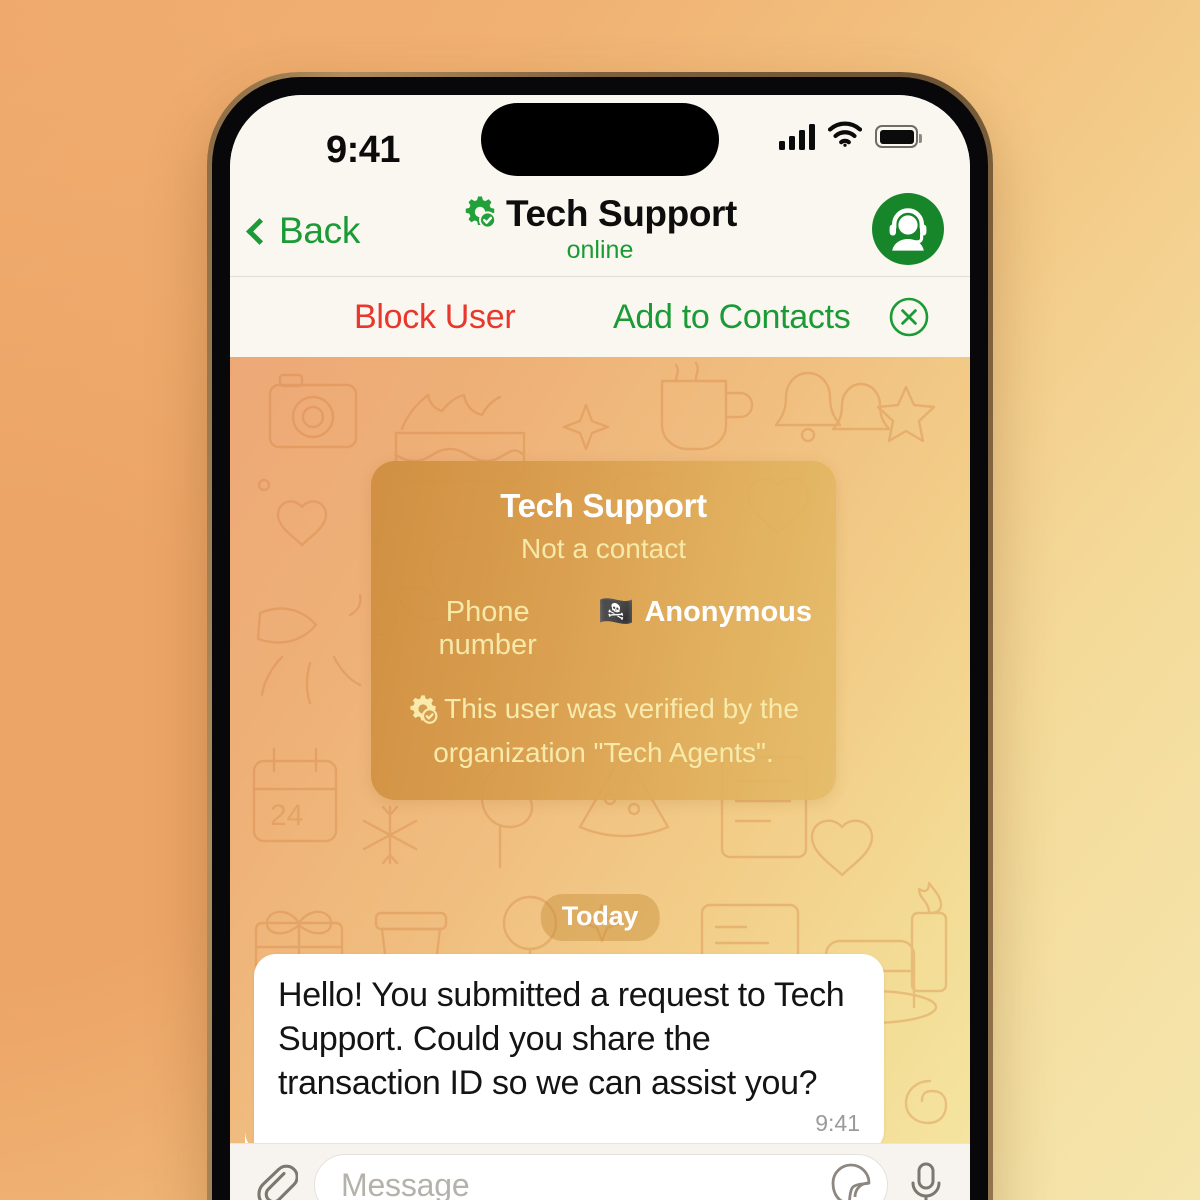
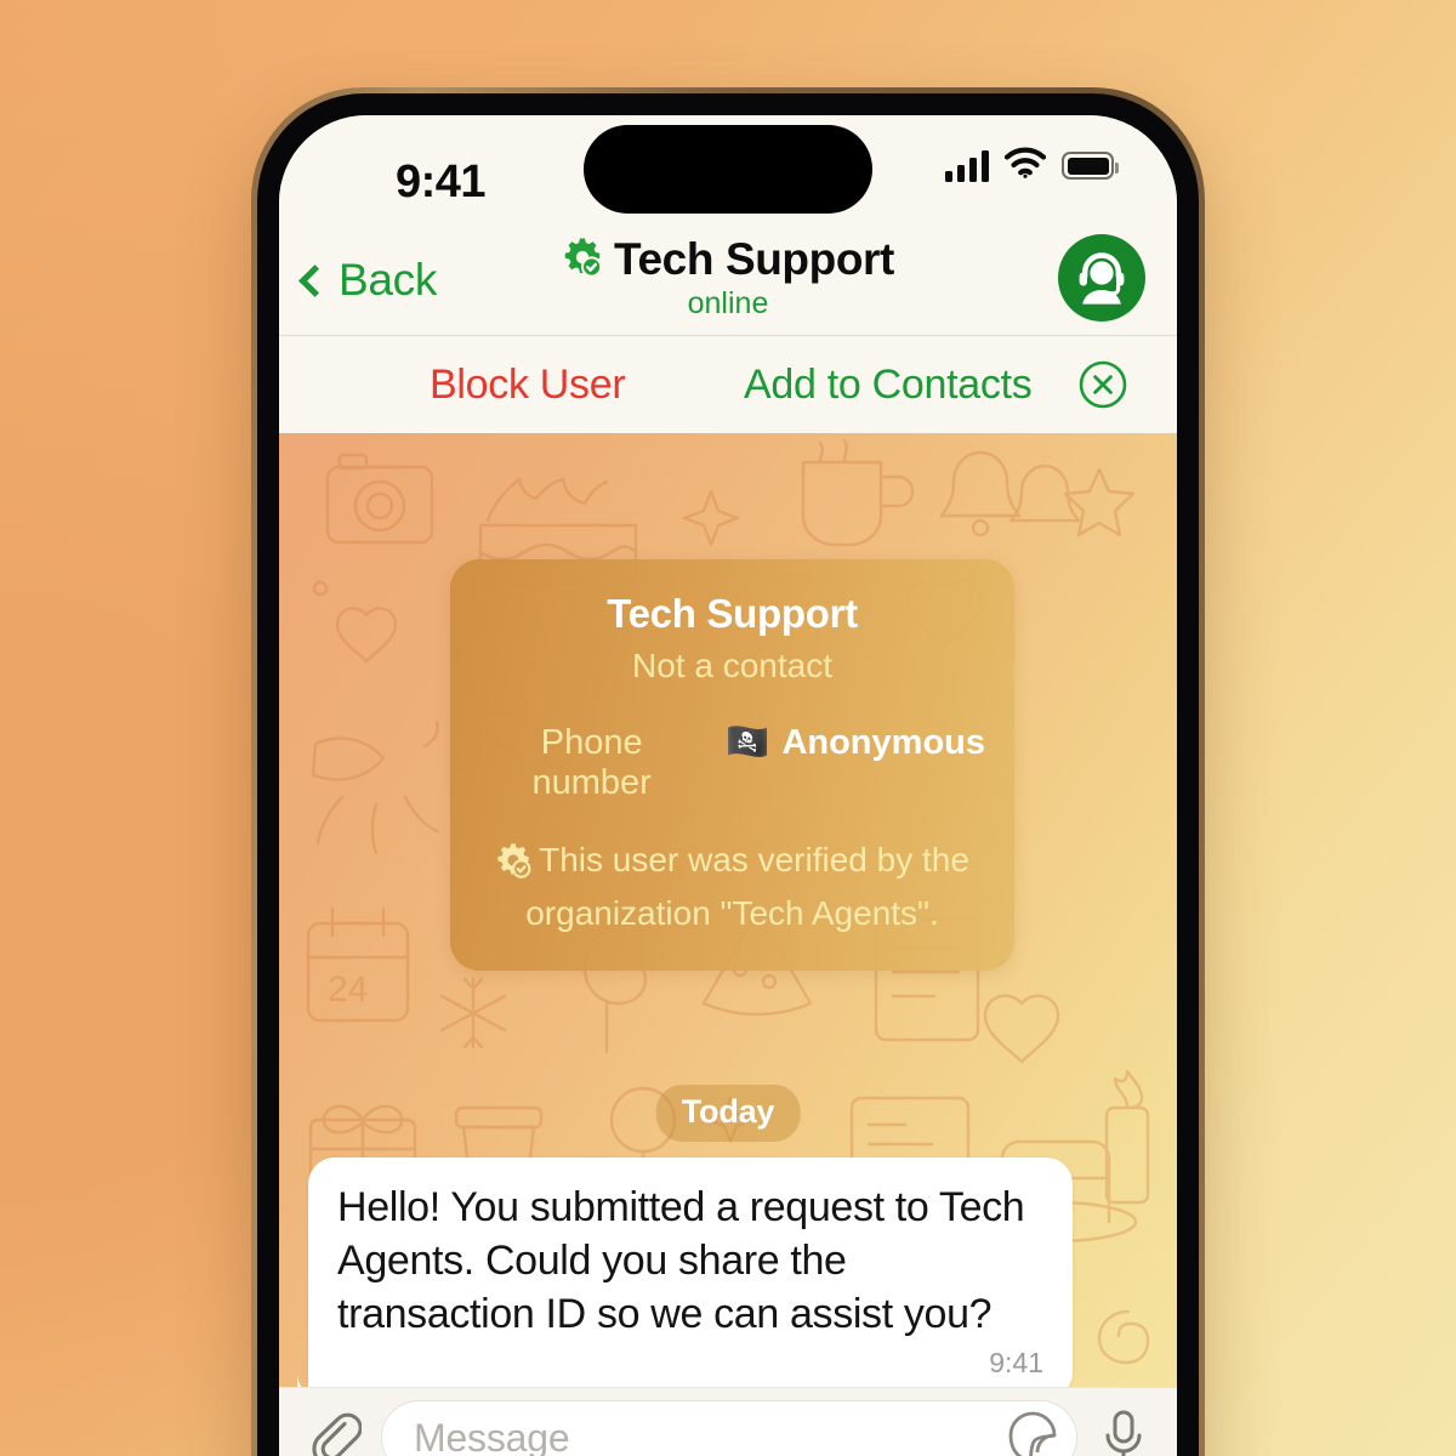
  9:41
  Back
  Tech Support
  online
  Block User
  Add to Contacts
  Tech Support
  Not a contact
  Phone number
  🏴‍☠️
  Anonymous
  This user was verified by the organization "Tech Agents".
  Today
- Hello! You submitted a request to Tech Support. Could you share the transaction ID so we can assist you?
+ Hello! You submitted a request to Tech Agents. Could you share the transaction ID so we can assist you?
  9:41
  Message
